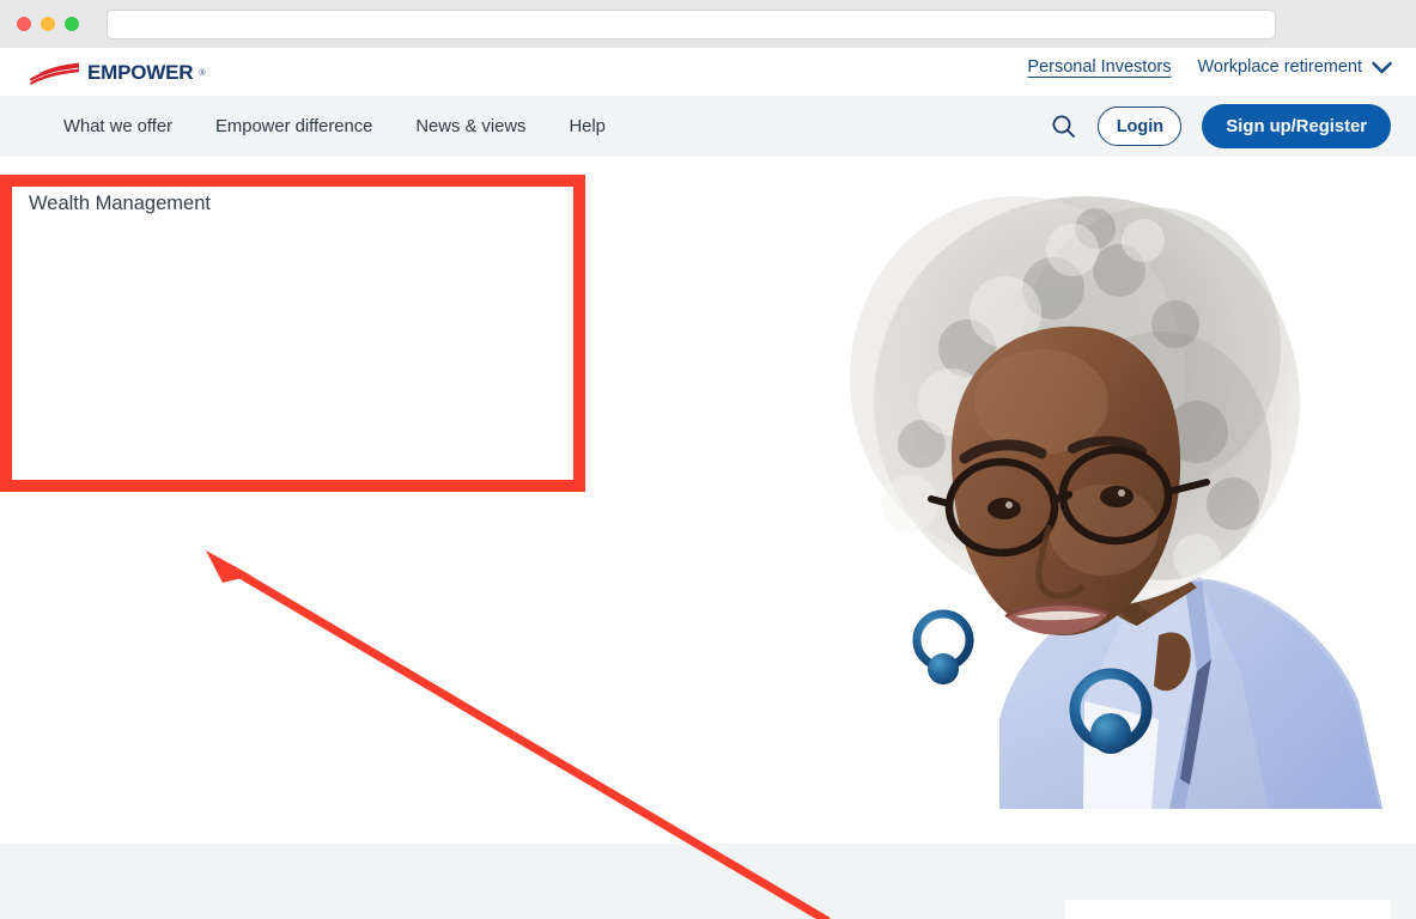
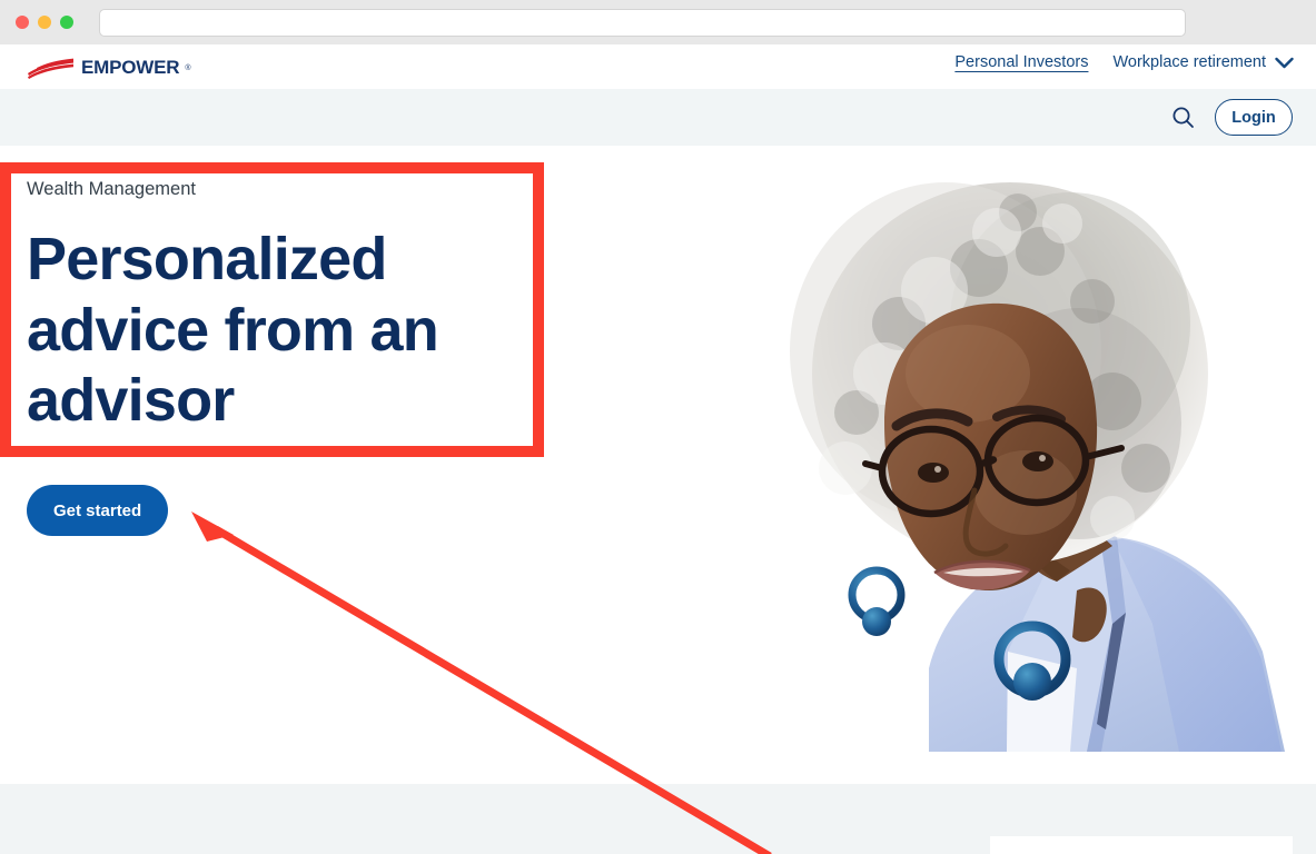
  EMPOWER
  Personal Investors
  Workplace retirement
- What we offer
- Empower difference
- News & views
- Help
  Login
- Sign up/Register
  Wealth Management
+ Personalized advice from an advisor
+ Get started
